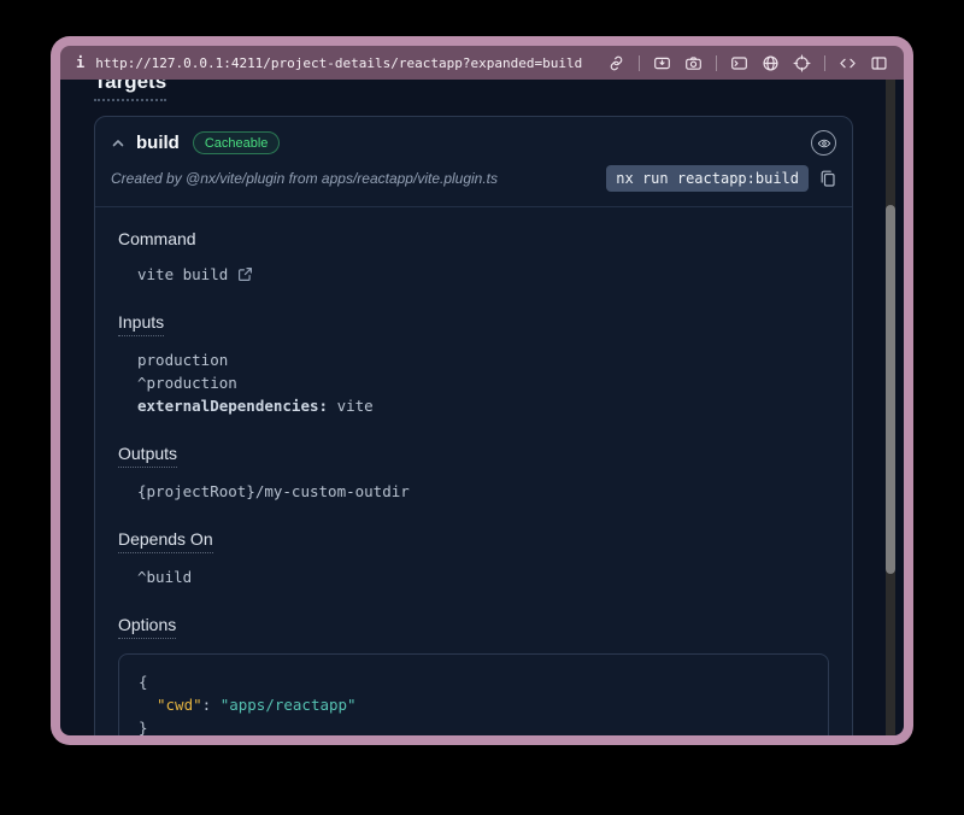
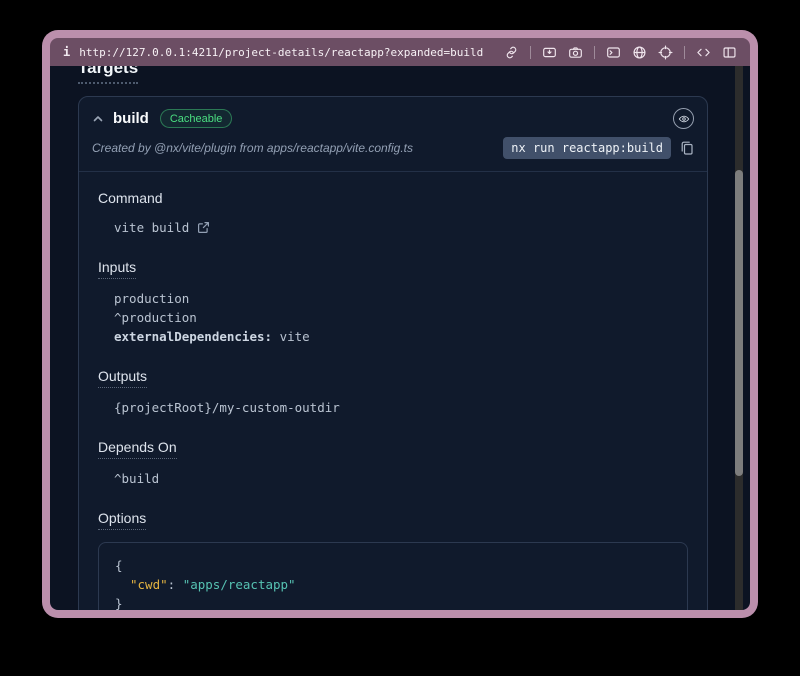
  i
  http://127.0.0.1:4211/project-details/reactapp?expanded=build
  Targets
  build
  Cacheable
- Created by @nx/vite/plugin from apps/reactapp/vite.plugin.ts
+ Created by @nx/vite/plugin from apps/reactapp/vite.config.ts
  nx run reactapp:build
  Command
  vite build
  Inputs
  production
  ^production
  externalDependencies: vite
  Outputs
  {projectRoot}/my-custom-outdir
  Depends On
  ^build
  Options
  {
  "cwd": "apps/reactapp"
  }
